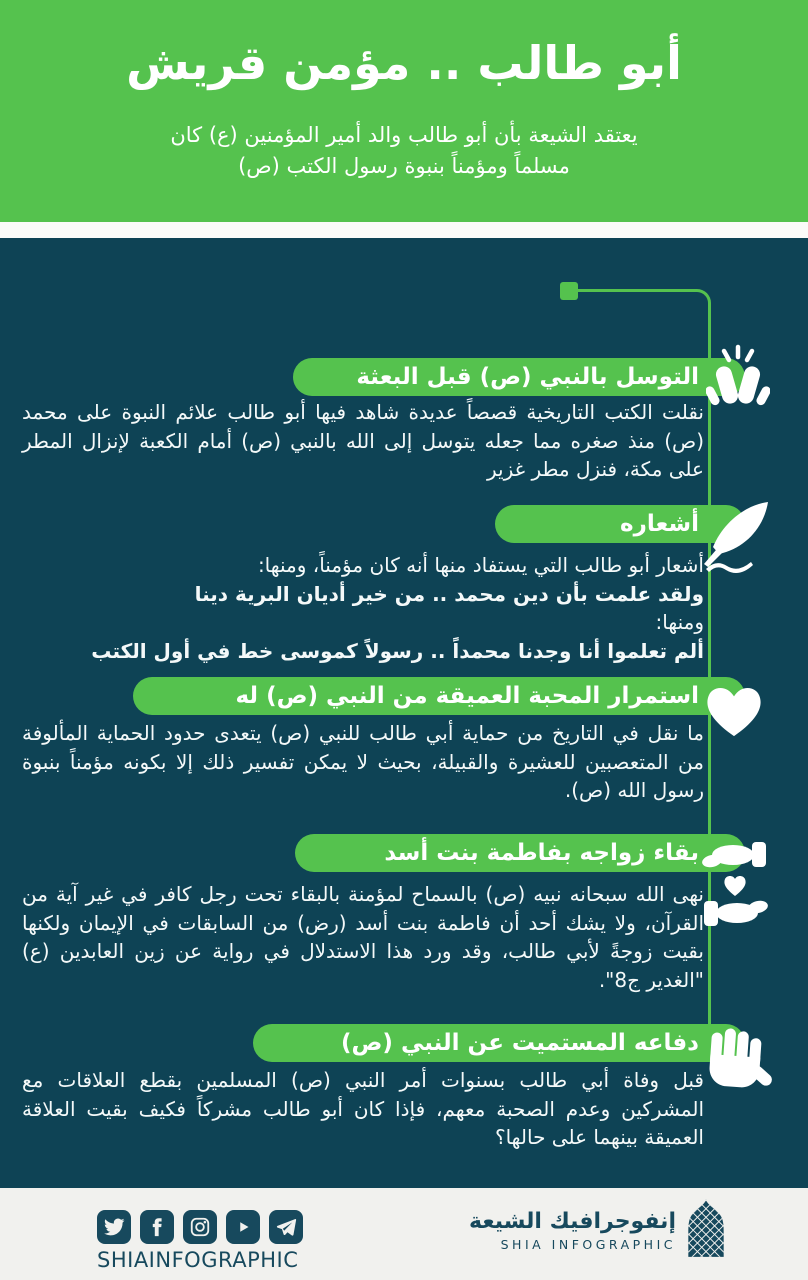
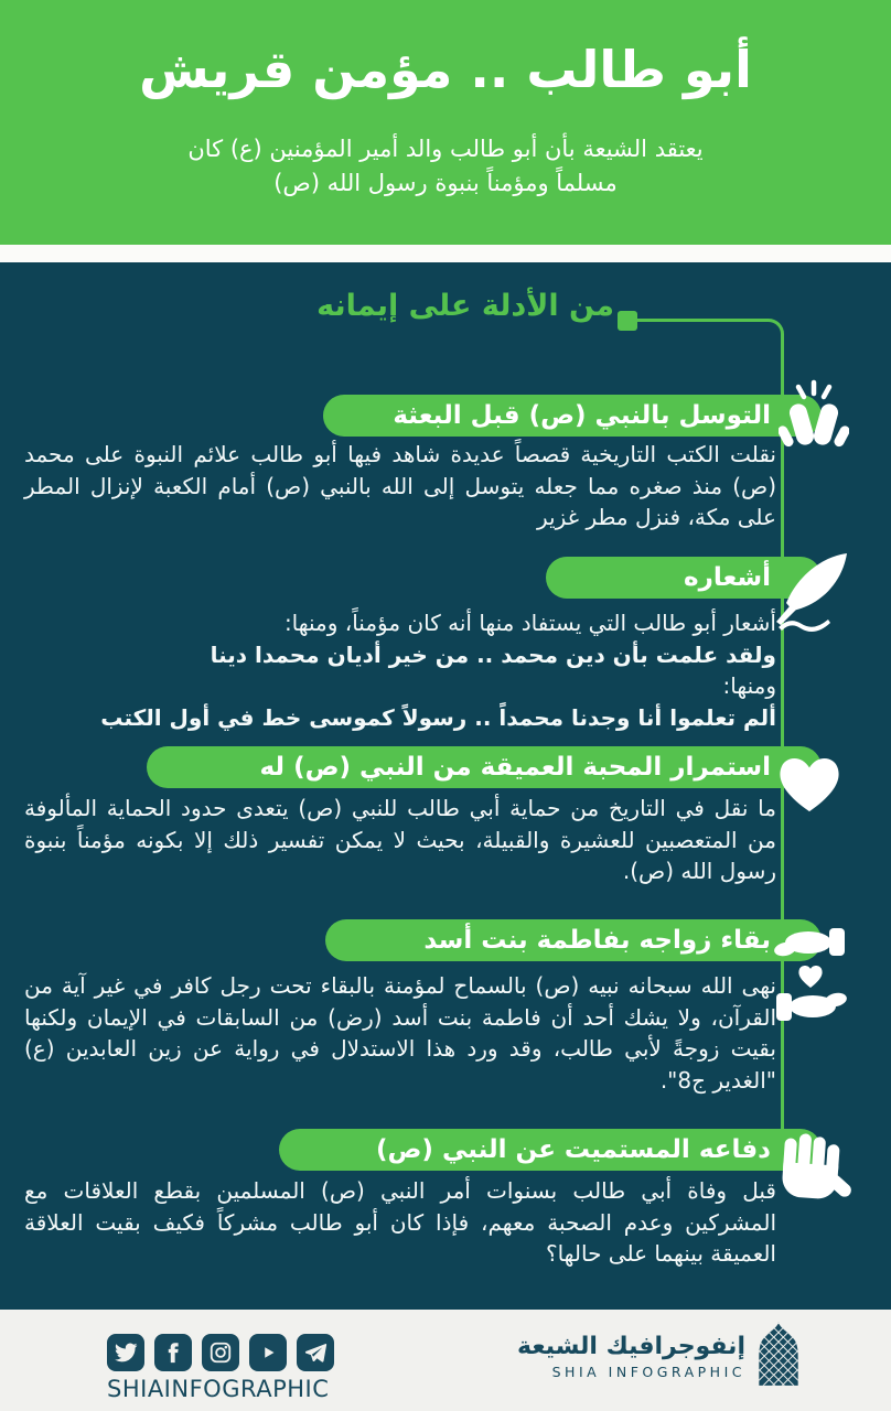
  أبو طالب .. مؤمن قريش
  يعتقد الشيعة بأن أبو طالب والد أمير المؤمنين (ع) كان
- مسلماً ومؤمناً بنبوة رسول الكتب (ص)
+ مسلماً ومؤمناً بنبوة رسول الله (ص)
+ من الأدلة على إيمانه
  التوسل بالنبي (ص) قبل البعثة
  نقلت الكتب التاريخية قصصاً عديدة شاهد فيها أبو طالب علائم النبوة على محمد (ص) منذ صغره مما جعله يتوسل إلى الله بالنبي (ص) أمام الكعبة لإنزال المطر على مكة، فنزل مطر غزير
  أشعاره
  أشعار أبو طالب التي يستفاد منها أنه كان مؤمناً، ومنها:
- ولقد علمت بأن دين محمد .. من خير أديان البرية دينا
+ ولقد علمت بأن دين محمد .. من خير أديان محمدا دينا
  ومنها:
  ألم تعلموا أنا وجدنا محمداً .. رسولاً كموسى خط في أول الكتب
  استمرار المحبة العميقة من النبي (ص) له
  ما نقل في التاريخ من حماية أبي طالب للنبي (ص) يتعدى حدود الحماية المألوفة من المتعصبين للعشيرة والقبيلة، بحيث لا يمكن تفسير ذلك إلا بكونه مؤمناً بنبوة رسول الله (ص).
  بقاء زواجه بفاطمة بنت أسد
  نهى الله سبحانه نبيه (ص) بالسماح لمؤمنة بالبقاء تحت رجل كافر في غير آية من القرآن، ولا يشك أحد أن فاطمة بنت أسد (رض) من السابقات في الإيمان ولكنها بقيت زوجةً لأبي طالب، وقد ورد هذا الاستدلال في رواية عن زين العابدين (ع) "الغدير ج8".
  دفاعه المستميت عن النبي (ص)
  قبل وفاة أبي طالب بسنوات أمر النبي (ص) المسلمين بقطع العلاقات مع المشركين وعدم الصحبة معهم، فإذا كان أبو طالب مشركاً فكيف بقيت العلاقة العميقة بينهما على حالها؟
  SHIAINFOGRAPHIC
  إنفوجرافيك الشيعة
  SHIA INFOGRAPHIC
